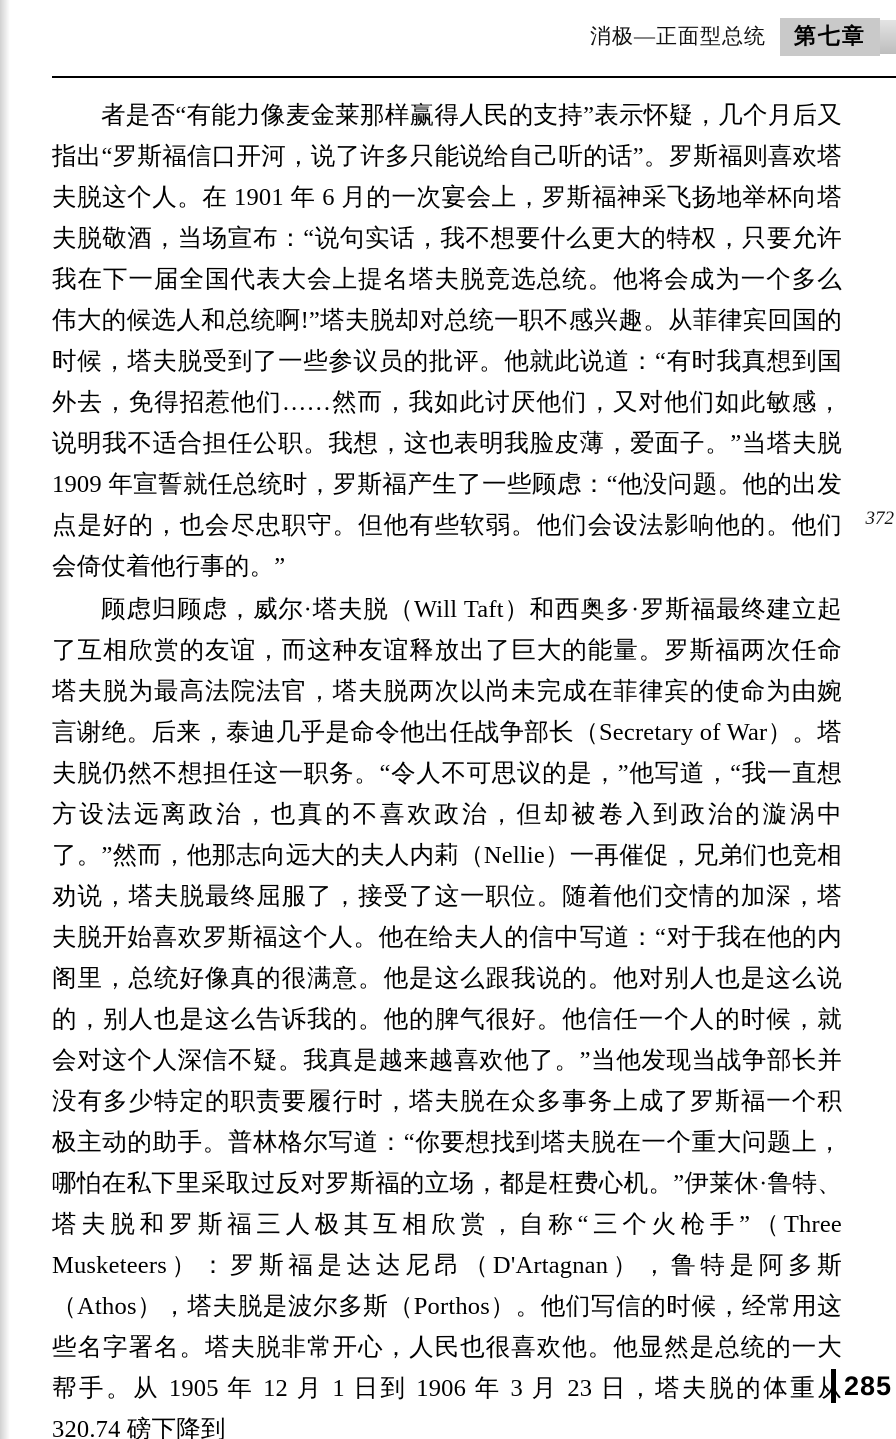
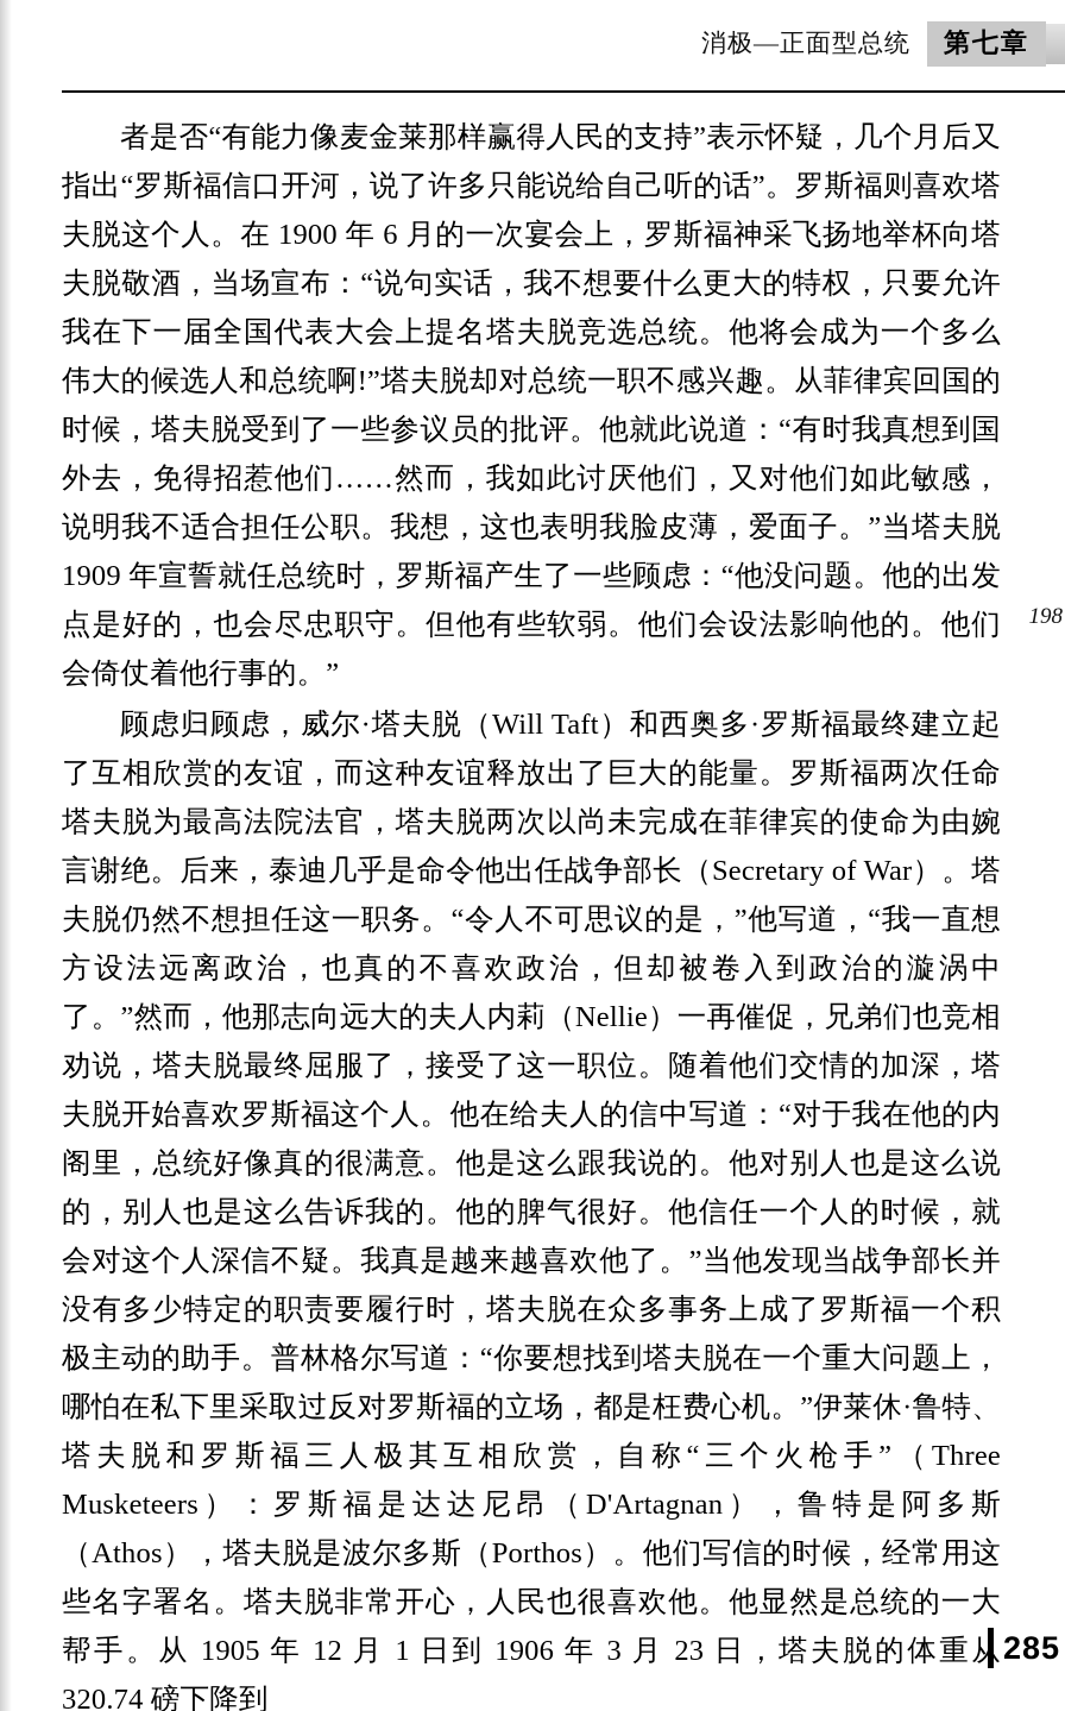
  消极—正面型总统
  第七章
- 者是否“有能力像麦金莱那样赢得人民的支持”表示怀疑，几个月后又指出“罗斯福信口开河，说了许多只能说给自己听的话”。罗斯福则喜欢塔夫脱这个人。在 1901 年 6 月的一次宴会上，罗斯福神采飞扬地举杯向塔夫脱敬酒，当场宣布：“说句实话，我不想要什么更大的特权，只要允许我在下一届全国代表大会上提名塔夫脱竞选总统。他将会成为一个多么伟大的候选人和总统啊!”塔夫脱却对总统一职不感兴趣。从菲律宾回国的时候，塔夫脱受到了一些参议员的批评。他就此说道：“有时我真想到国外去，免得招惹他们……然而，我如此讨厌他们，又对他们如此敏感，说明我不适合担任公职。我想，这也表明我脸皮薄，爱面子。”当塔夫脱 1909 年宣誓就任总统时，罗斯福产生了一些顾虑：“他没问题。他的出发点是好的，也会尽忠职守。但他有些软弱。他们会设法影响他的。他们会倚仗着他行事的。”
+ 者是否“有能力像麦金莱那样赢得人民的支持”表示怀疑，几个月后又指出“罗斯福信口开河，说了许多只能说给自己听的话”。罗斯福则喜欢塔夫脱这个人。在 1900 年 6 月的一次宴会上，罗斯福神采飞扬地举杯向塔夫脱敬酒，当场宣布：“说句实话，我不想要什么更大的特权，只要允许我在下一届全国代表大会上提名塔夫脱竞选总统。他将会成为一个多么伟大的候选人和总统啊!”塔夫脱却对总统一职不感兴趣。从菲律宾回国的时候，塔夫脱受到了一些参议员的批评。他就此说道：“有时我真想到国外去，免得招惹他们……然而，我如此讨厌他们，又对他们如此敏感，说明我不适合担任公职。我想，这也表明我脸皮薄，爱面子。”当塔夫脱 1909 年宣誓就任总统时，罗斯福产生了一些顾虑：“他没问题。他的出发点是好的，也会尽忠职守。但他有些软弱。他们会设法影响他的。他们会倚仗着他行事的。”
  顾虑归顾虑，威尔·塔夫脱（Will Taft）和西奥多·罗斯福最终建立起了互相欣赏的友谊，而这种友谊释放出了巨大的能量。罗斯福两次任命塔夫脱为最高法院法官，塔夫脱两次以尚未完成在菲律宾的使命为由婉言谢绝。后来，泰迪几乎是命令他出任战争部长（Secretary of War）。塔夫脱仍然不想担任这一职务。“令人不可思议的是，”他写道，“我一直想方设法远离政治，也真的不喜欢政治，但却被卷入到政治的漩涡中了。”然而，他那志向远大的夫人内莉（Nellie）一再催促，兄弟们也竞相劝说，塔夫脱最终屈服了，接受了这一职位。随着他们交情的加深，塔夫脱开始喜欢罗斯福这个人。他在给夫人的信中写道：“对于我在他的内阁里，总统好像真的很满意。他是这么跟我说的。他对别人也是这么说的，别人也是这么告诉我的。他的脾气很好。他信任一个人的时候，就会对这个人深信不疑。我真是越来越喜欢他了。”当他发现当战争部长并没有多少特定的职责要履行时，塔夫脱在众多事务上成了罗斯福一个积极主动的助手。普林格尔写道：“你要想找到塔夫脱在一个重大问题上，哪怕在私下里采取过反对罗斯福的立场，都是枉费心机。”伊莱休·鲁特、塔夫脱和罗斯福三人极其互相欣赏，自称“三个火枪手”（Three Musketeers）：罗斯福是达达尼昂（D'Artagnan），鲁特是阿多斯（Athos），塔夫脱是波尔多斯（Porthos）。他们写信的时候，经常用这些名字署名。塔夫脱非常开心，人民也很喜欢他。他显然是总统的一大帮手。从 1905 年 12 月 1 日到 1906 年 3 月 23 日，塔夫脱的体重从 320.74 磅下降到
- 372
+ 198
  285
